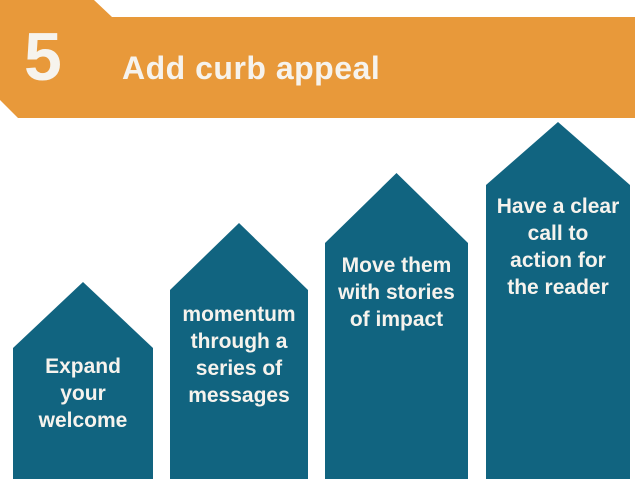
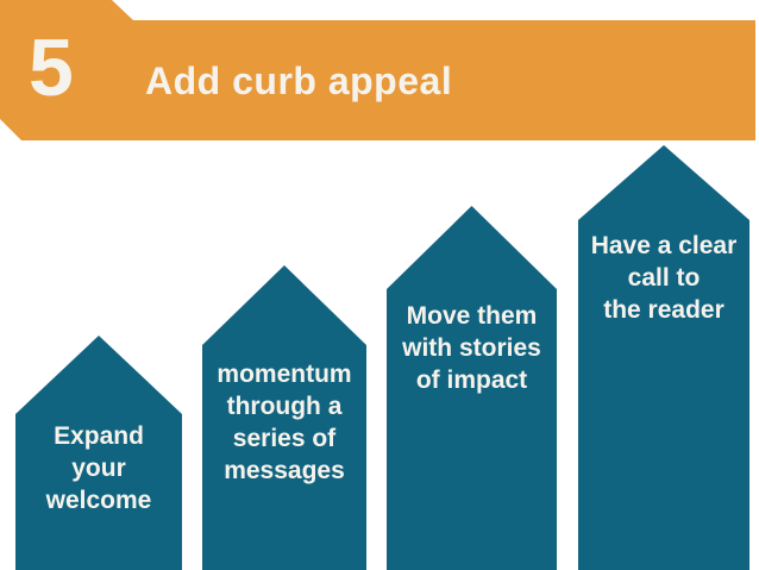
  5
  Add curb appeal
  Expand
  your
  welcome
  momentum
  through a
  series of
  messages
  Move them
  with stories
  of impact
  Have a clear
  call to
- action for
  the reader
